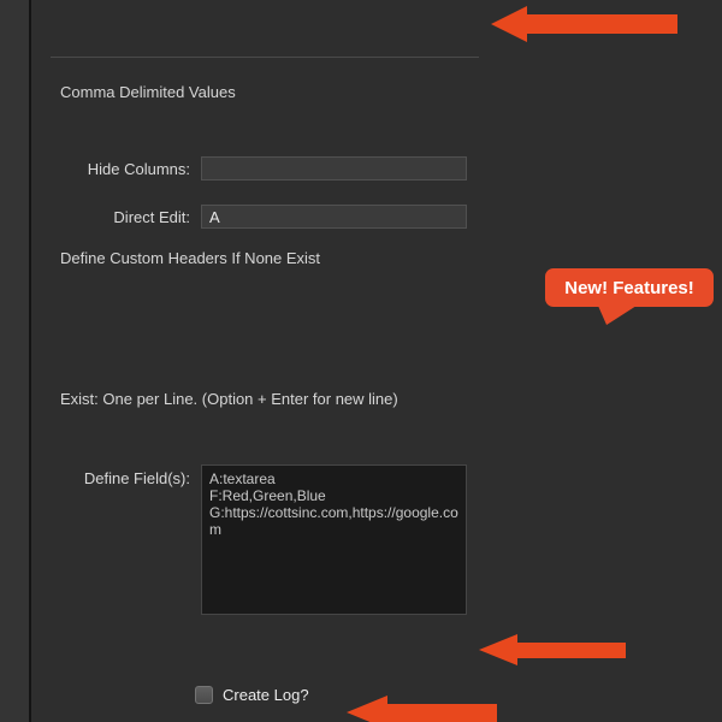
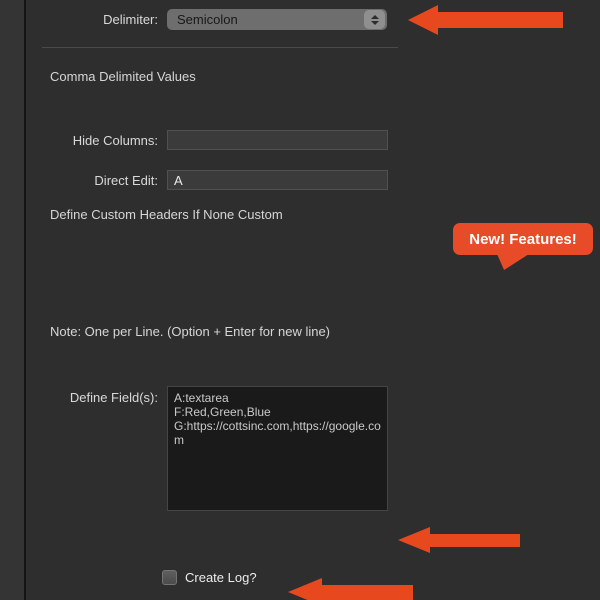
+ Delimiter:
+ Semicolon
  Comma Delimited Values
  Hide Columns:
  Direct Edit:
  A
- Define Custom Headers If None Exist
+ Define Custom Headers If None Custom
  New! Features!
- Exist: One per Line. (Option + Enter for new line)
+ Note: One per Line. (Option + Enter for new line)
  Define Field(s):
  A:textarea
  F:Red,Green,Blue
  Create Log?
